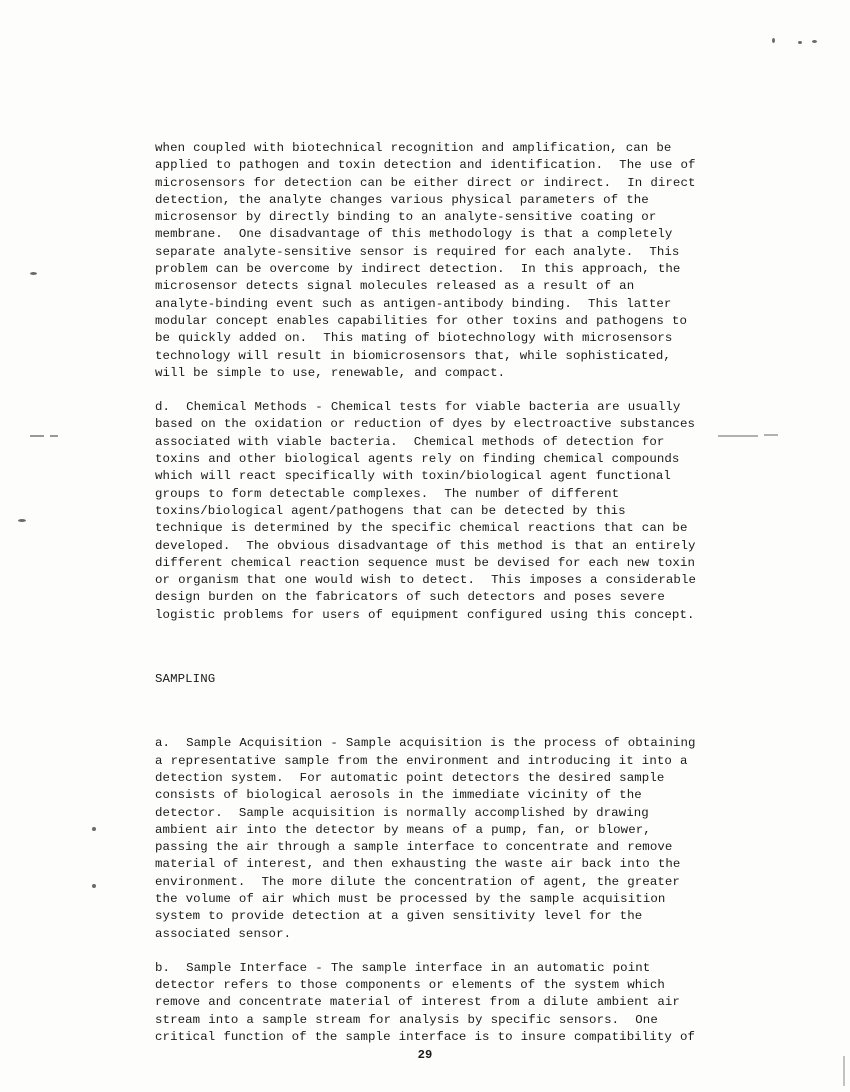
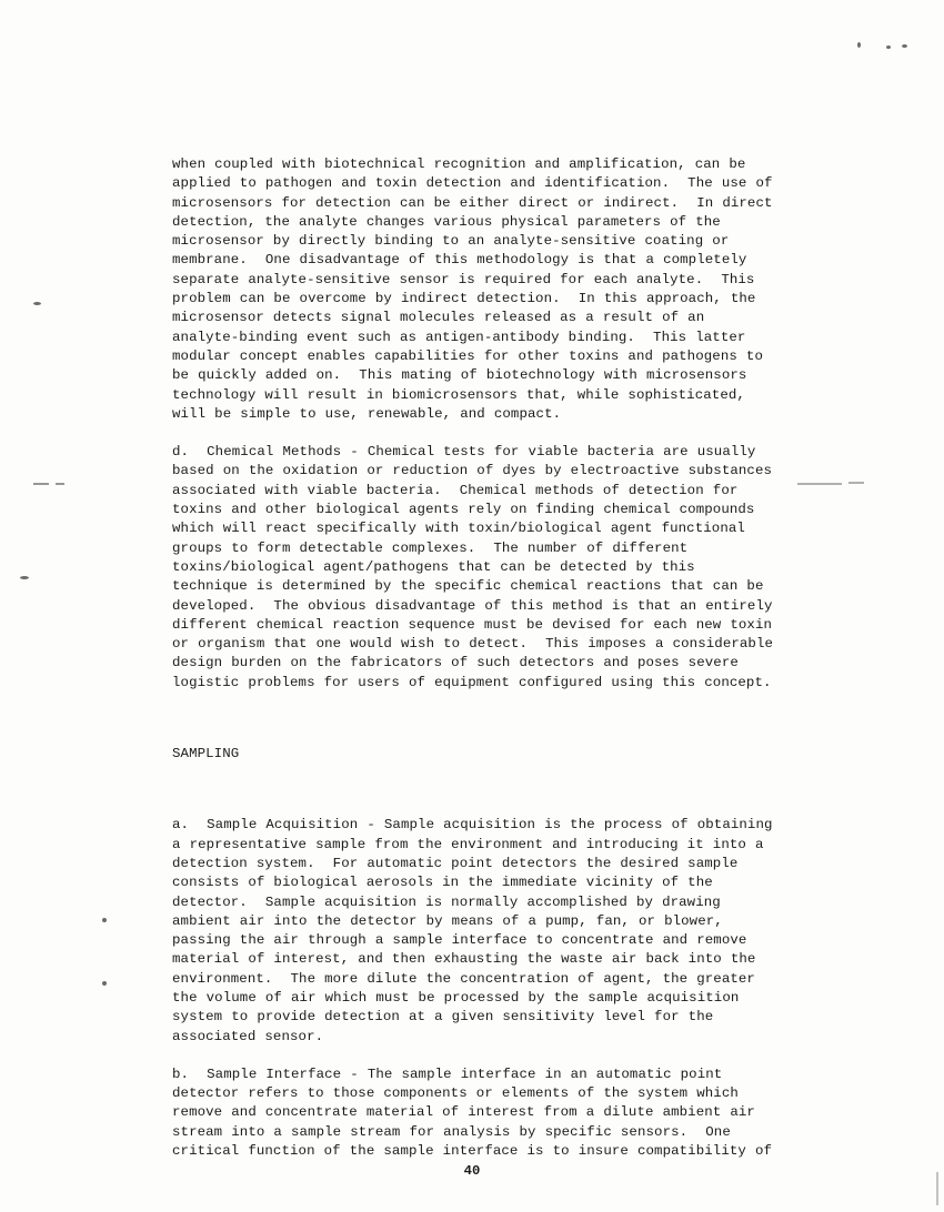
  when coupled with biotechnical recognition and amplification, can be
  applied to pathogen and toxin detection and identification. The use of
  microsensors for detection can be either direct or indirect. In direct
  detection, the analyte changes various physical parameters of the
  microsensor by directly binding to an analyte-sensitive coating or
  membrane. One disadvantage of this methodology is that a completely
  separate analyte-sensitive sensor is required for each analyte. This
  problem can be overcome by indirect detection. In this approach, the
  microsensor detects signal molecules released as a result of an
  analyte-binding event such as antigen-antibody binding. This latter
  modular concept enables capabilities for other toxins and pathogens to
  be quickly added on. This mating of biotechnology with microsensors
  technology will result in biomicrosensors that, while sophisticated,
  will be simple to use, renewable, and compact.
  d. Chemical Methods - Chemical tests for viable bacteria are usually
  based on the oxidation or reduction of dyes by electroactive substances
  associated with viable bacteria. Chemical methods of detection for
  toxins and other biological agents rely on finding chemical compounds
  which will react specifically with toxin/biological agent functional
  groups to form detectable complexes. The number of different
  toxins/biological agent/pathogens that can be detected by this
  technique is determined by the specific chemical reactions that can be
  developed. The obvious disadvantage of this method is that an entirely
  different chemical reaction sequence must be devised for each new toxin
  or organism that one would wish to detect. This imposes a considerable
  design burden on the fabricators of such detectors and poses severe
  logistic problems for users of equipment configured using this concept.
  SAMPLING
  a. Sample Acquisition - Sample acquisition is the process of obtaining
  a representative sample from the environment and introducing it into a
  detection system. For automatic point detectors the desired sample
  consists of biological aerosols in the immediate vicinity of the
  detector. Sample acquisition is normally accomplished by drawing
  ambient air into the detector by means of a pump, fan, or blower,
  passing the air through a sample interface to concentrate and remove
  material of interest, and then exhausting the waste air back into the
  environment. The more dilute the concentration of agent, the greater
  the volume of air which must be processed by the sample acquisition
  system to provide detection at a given sensitivity level for the
  associated sensor.
  b. Sample Interface - The sample interface in an automatic point
  detector refers to those components or elements of the system which
  remove and concentrate material of interest from a dilute ambient air
  stream into a sample stream for analysis by specific sensors. One
  critical function of the sample interface is to insure compatibility of
- 29
+ 40
